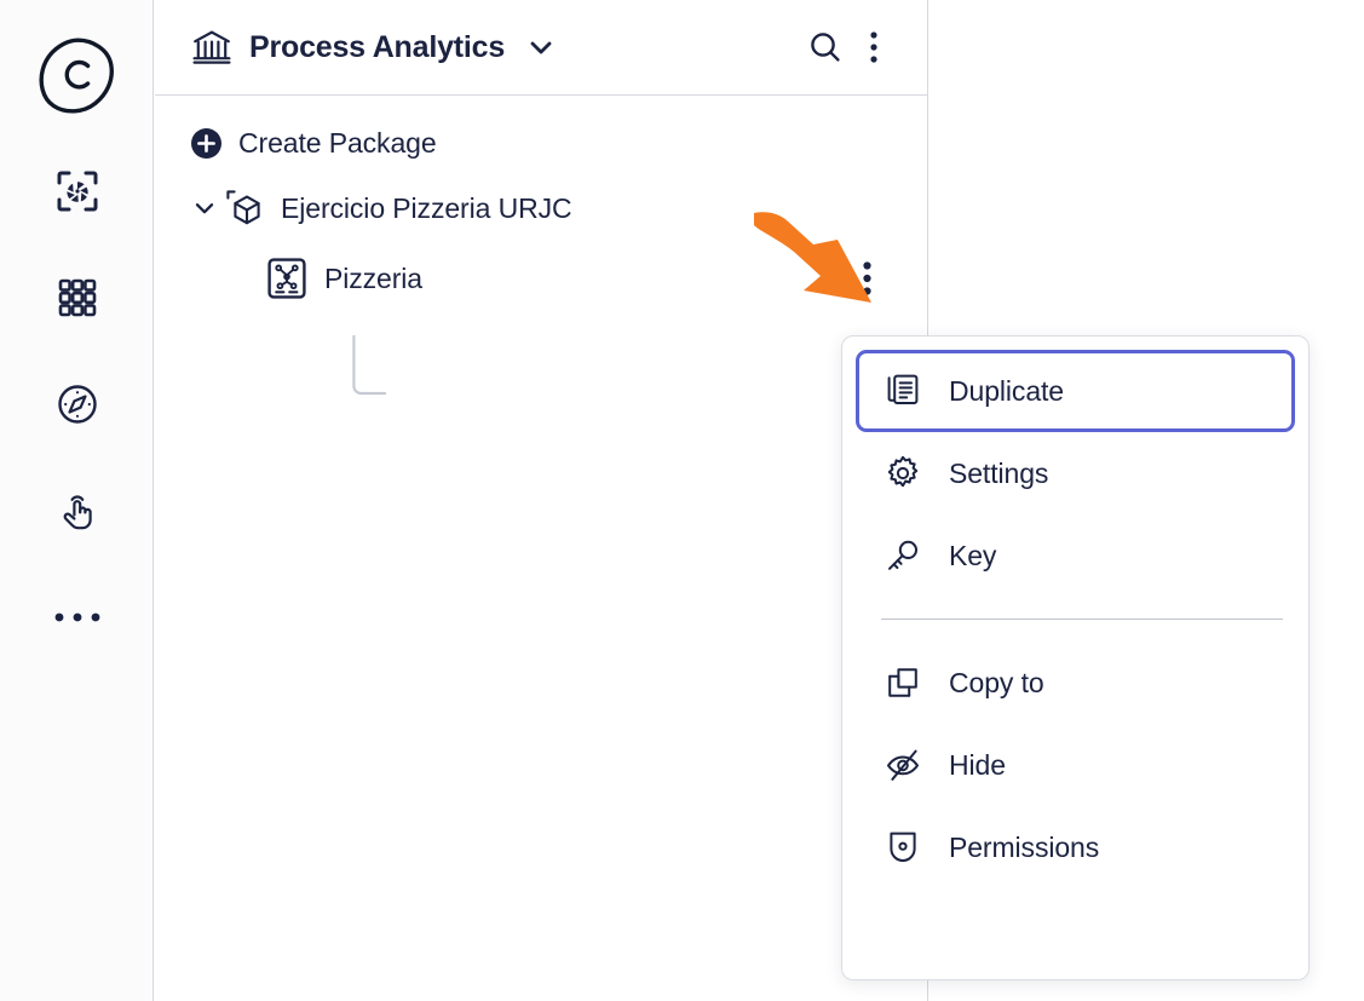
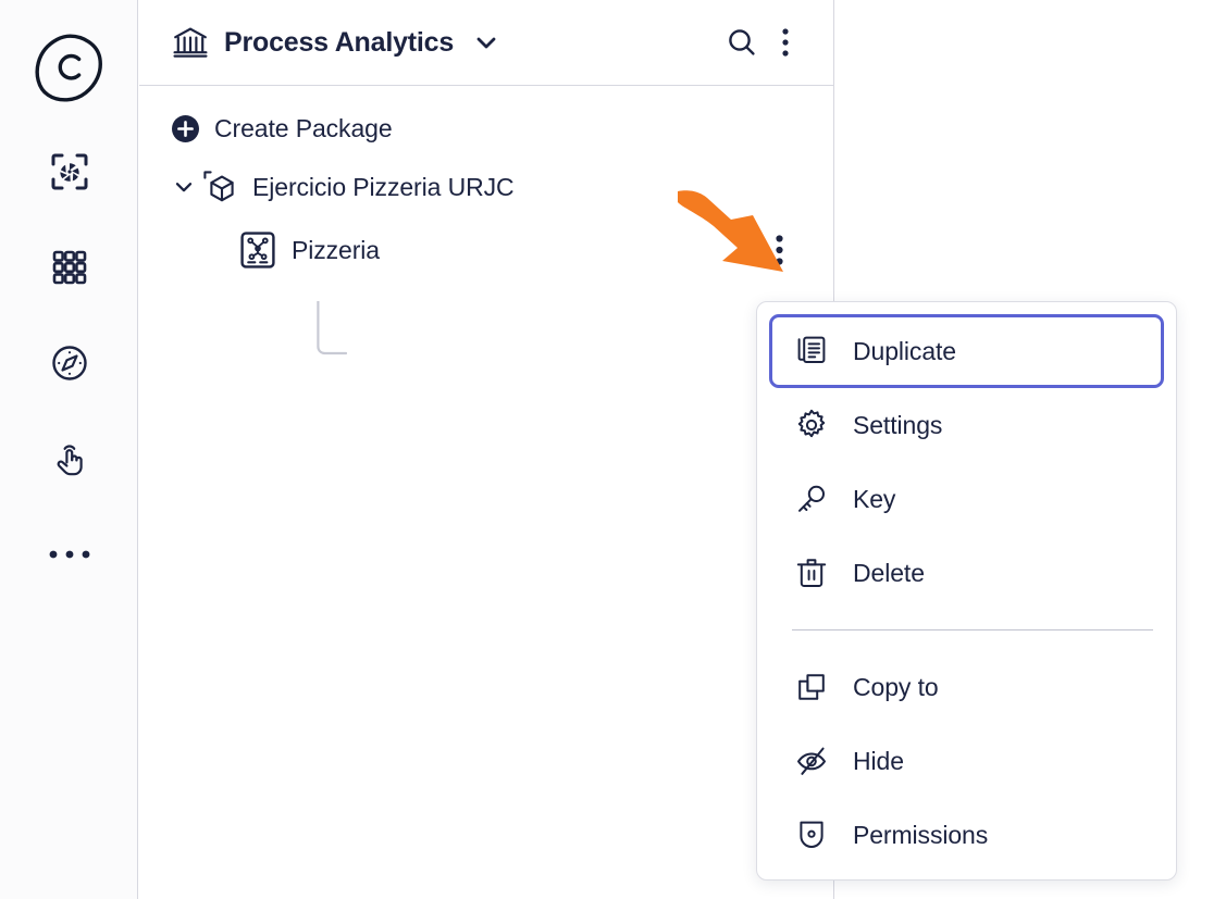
  Process Analytics
  Create Package
  Ejercicio Pizzeria URJC
  Pizzeria
  Duplicate
  Settings
  Key
+ Delete
  Copy to
  Hide
  Permissions
